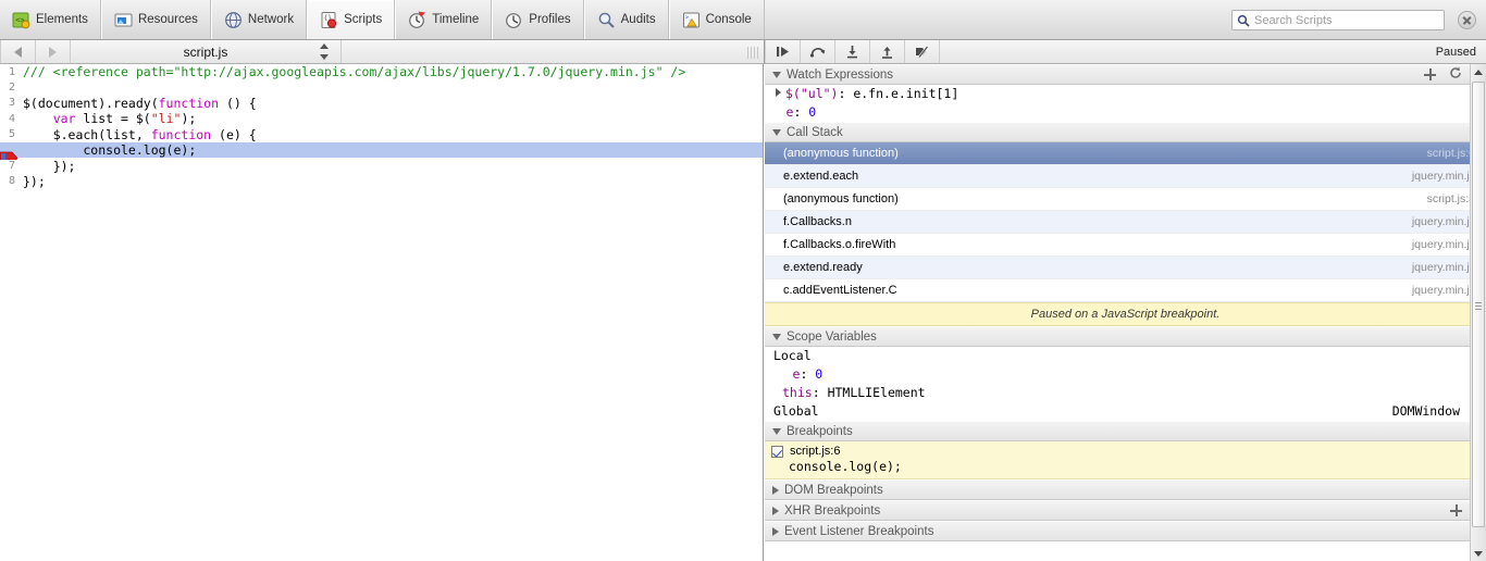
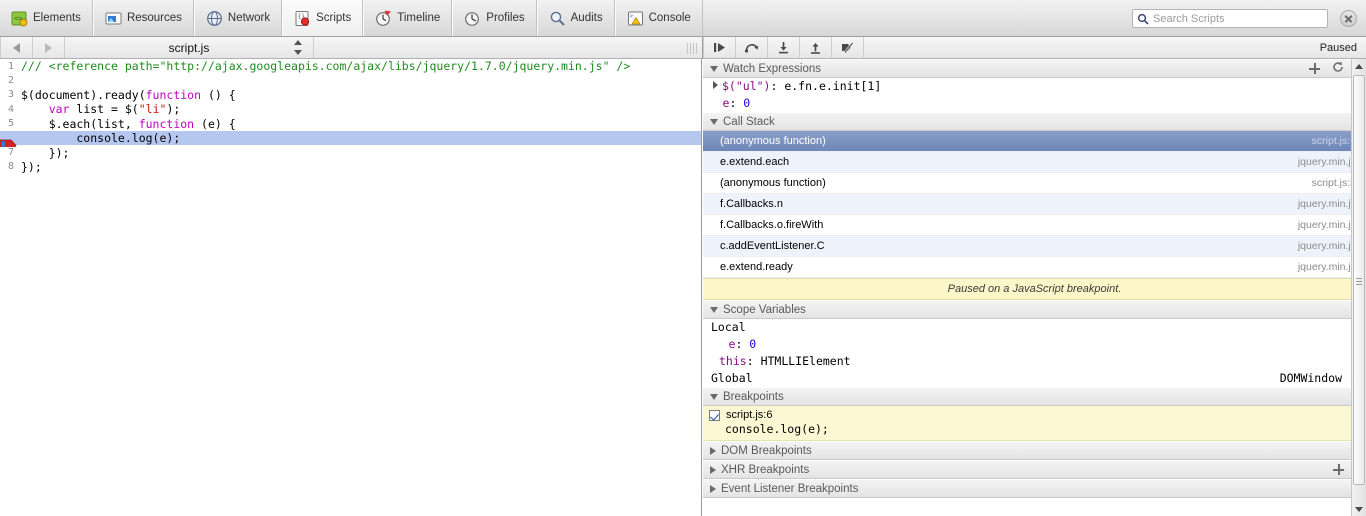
  Elements
  Resources
  Network
  Scripts
  Timeline
  Profiles
  Audits
  Console
  Search Scripts
  script.js
  Paused
  1
  /// <reference path="http://ajax.googleapis.com/ajax/libs/jquery/1.7.0/jquery.min.js" />
  2
  3
  $(document).ready(function () {
  4
  var list = $("li");
  5
  $.each(list, function (e) {
  console.log(e);
  7
  });
  8
  });
  Watch Expressions
  $("ul"): e.fn.e.init[1]
  e: 0
  Call Stack
  (anonymous function)
  script.js:
  e.extend.each
  jquery.min.j
  (anonymous function)
  script.js:
  f.Callbacks.n
  jquery.min.j
  f.Callbacks.o.fireWith
  jquery.min.j
- e.extend.ready
+ c.addEventListener.C
  jquery.min.j
- c.addEventListener.C
+ e.extend.ready
  jquery.min.j
  Paused on a JavaScript breakpoint.
  Scope Variables
  Local
  e: 0
  this: HTMLLIElement
  Global
  DOMWindow
  Breakpoints
  script.js:6
  console.log(e);
  DOM Breakpoints
  XHR Breakpoints
  Event Listener Breakpoints
